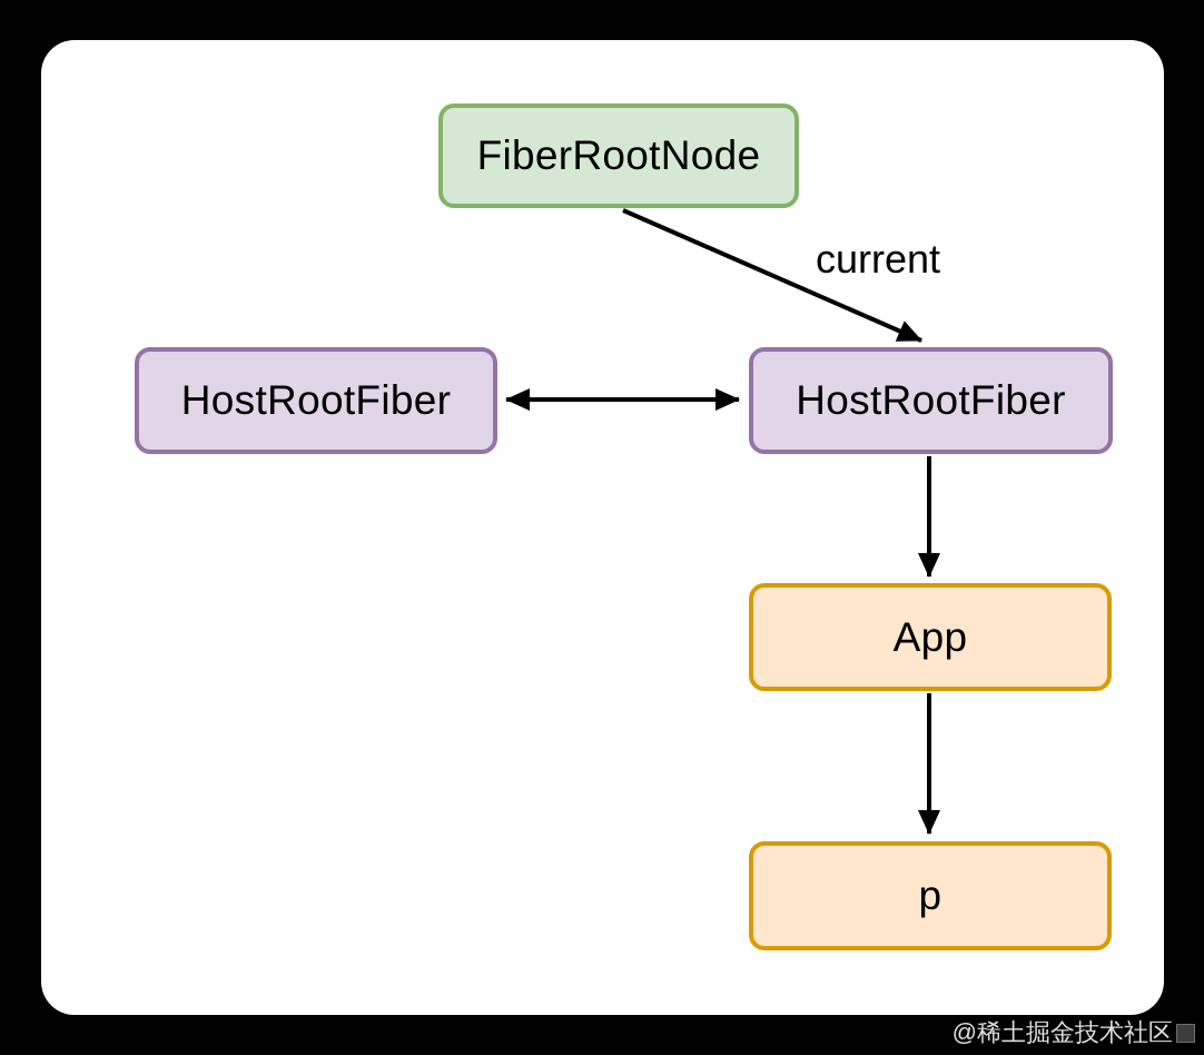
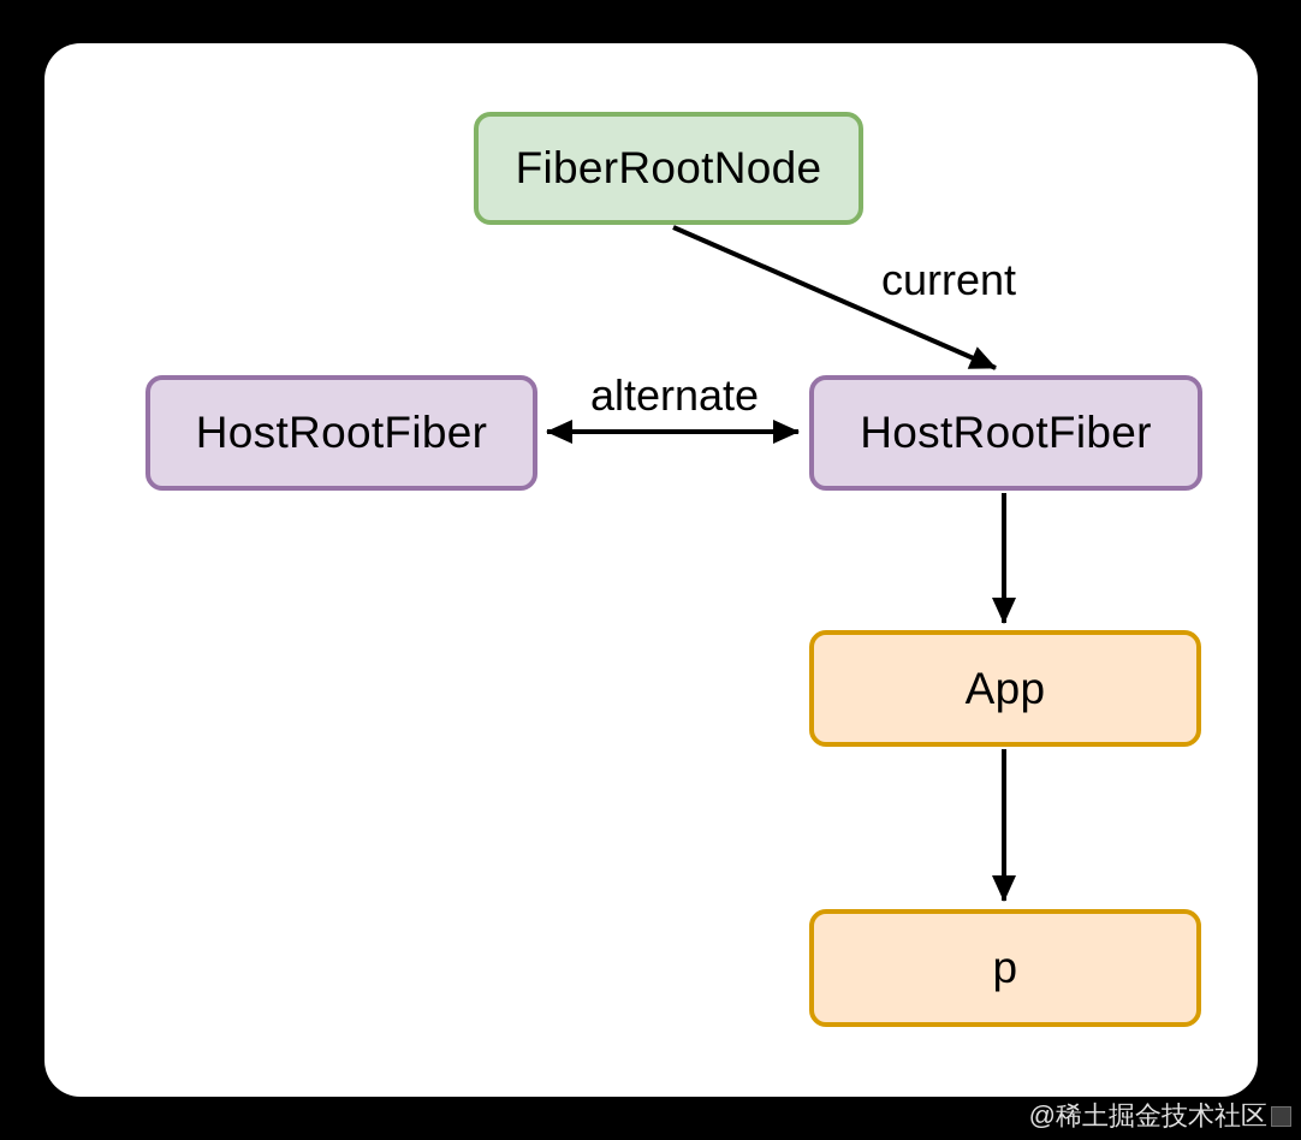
  FiberRootNode
  HostRootFiber
  HostRootFiber
  App
  p
  current
+ alternate
  @稀土掘金技术社区
